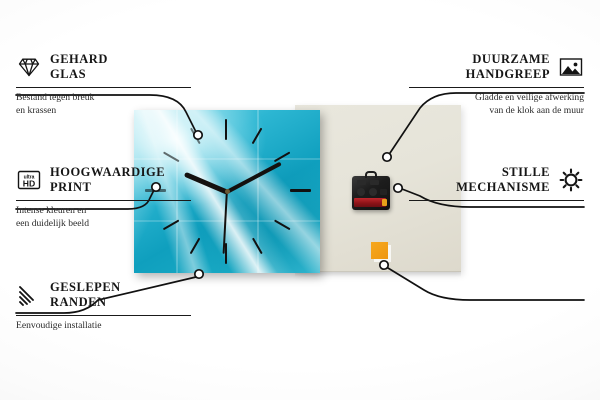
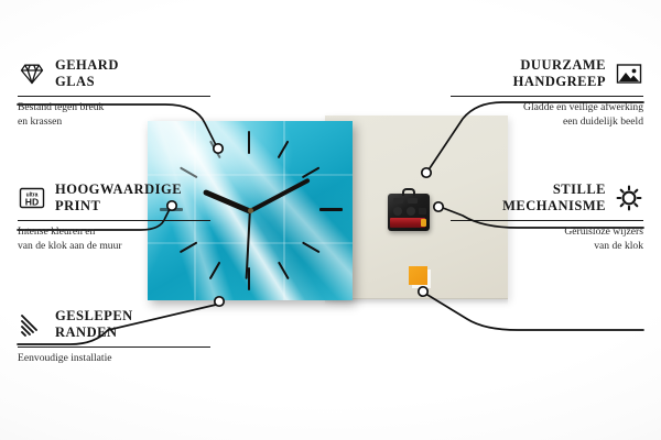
  GEHARD
  GLAS
  Bestand tegen breuk
  en krassen
  HD
  HOOGWAARDIGE
  PRINT
  Intense kleuren en
- een duidelijk beeld
+ van de klok aan de muur
  GESLEPEN
  RANDEN
  Eenvoudige installatie
  DUURZAME
  HANDGREEP
  Gladde en veilige afwerking
- van de klok aan de muur
+ een duidelijk beeld
  STILLE
  MECHANISME
+ Geruisloze wijzers
+ van de klok
